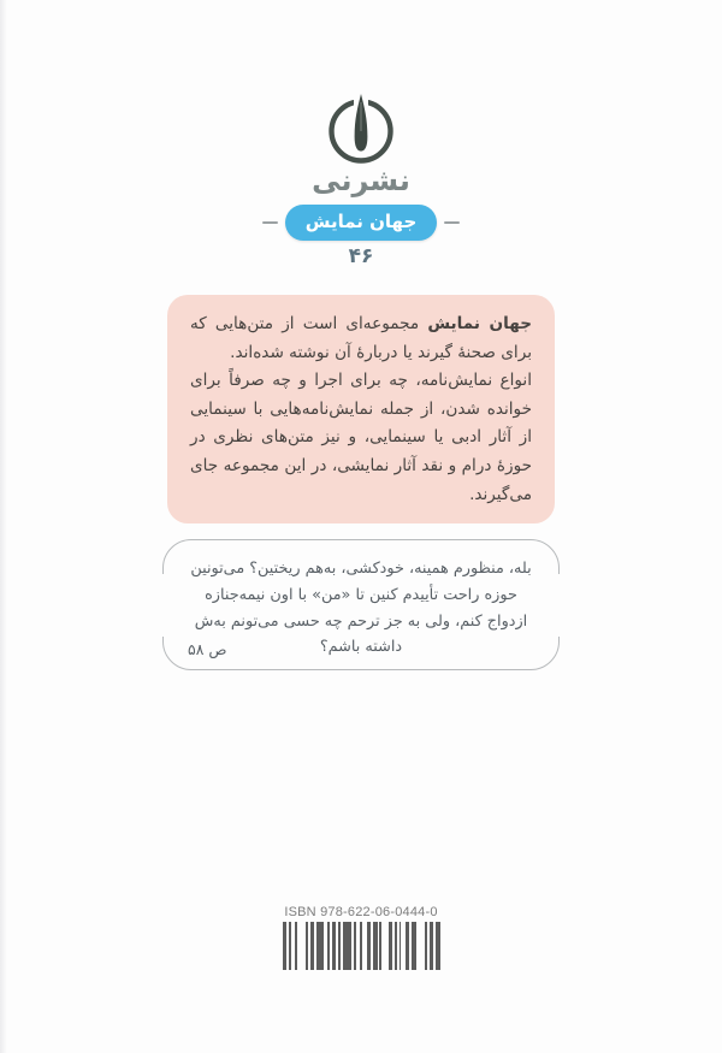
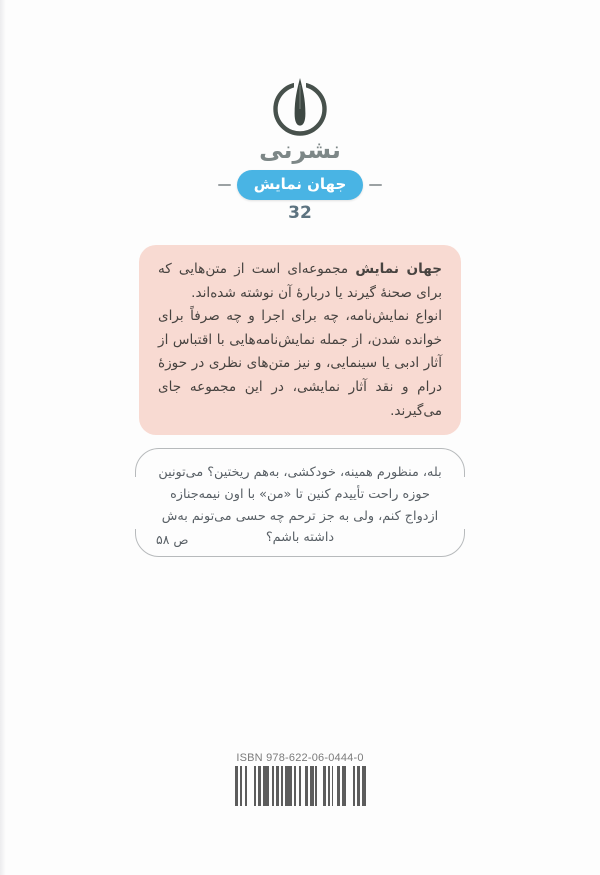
  نشرنی
  جهان نمایش
- ۴۶
+ 32
  جهان نمایش مجموعه‌ای است از متن‌هایی که برای صحنهٔ گیرند یا دربارهٔ آن نوشته شده‌اند.
- انواع نمایش‌نامه، چه برای اجرا و چه صرفاً برای خوانده شدن، از جمله نمایش‌نامه‌هایی با سینمایی از آثار ادبی یا سینمایی، و نیز متن‌های نظری در حوزهٔ درام و نقد آثار نمایشی، در این مجموعه جای می‌گیرند.
+ انواع نمایش‌نامه، چه برای اجرا و چه صرفاً برای خوانده شدن، از جمله نمایش‌نامه‌هایی با اقتباس از آثار ادبی یا سینمایی، و نیز متن‌های نظری در حوزهٔ درام و نقد آثار نمایشی، در این مجموعه جای می‌گیرند.
  بله، منظورم همینه، خودکشی، به‌هم ریختین؟ می‌تونین حوزه راحت تأییدم کنین تا «من» با اون نیمه‌جنازه ازدواج کنم، ولی به جز ترحم چه حسی می‌تونم به‌ش داشته باشم؟
  ص ۵۸
  ISBN 978-622-06-0444-0
